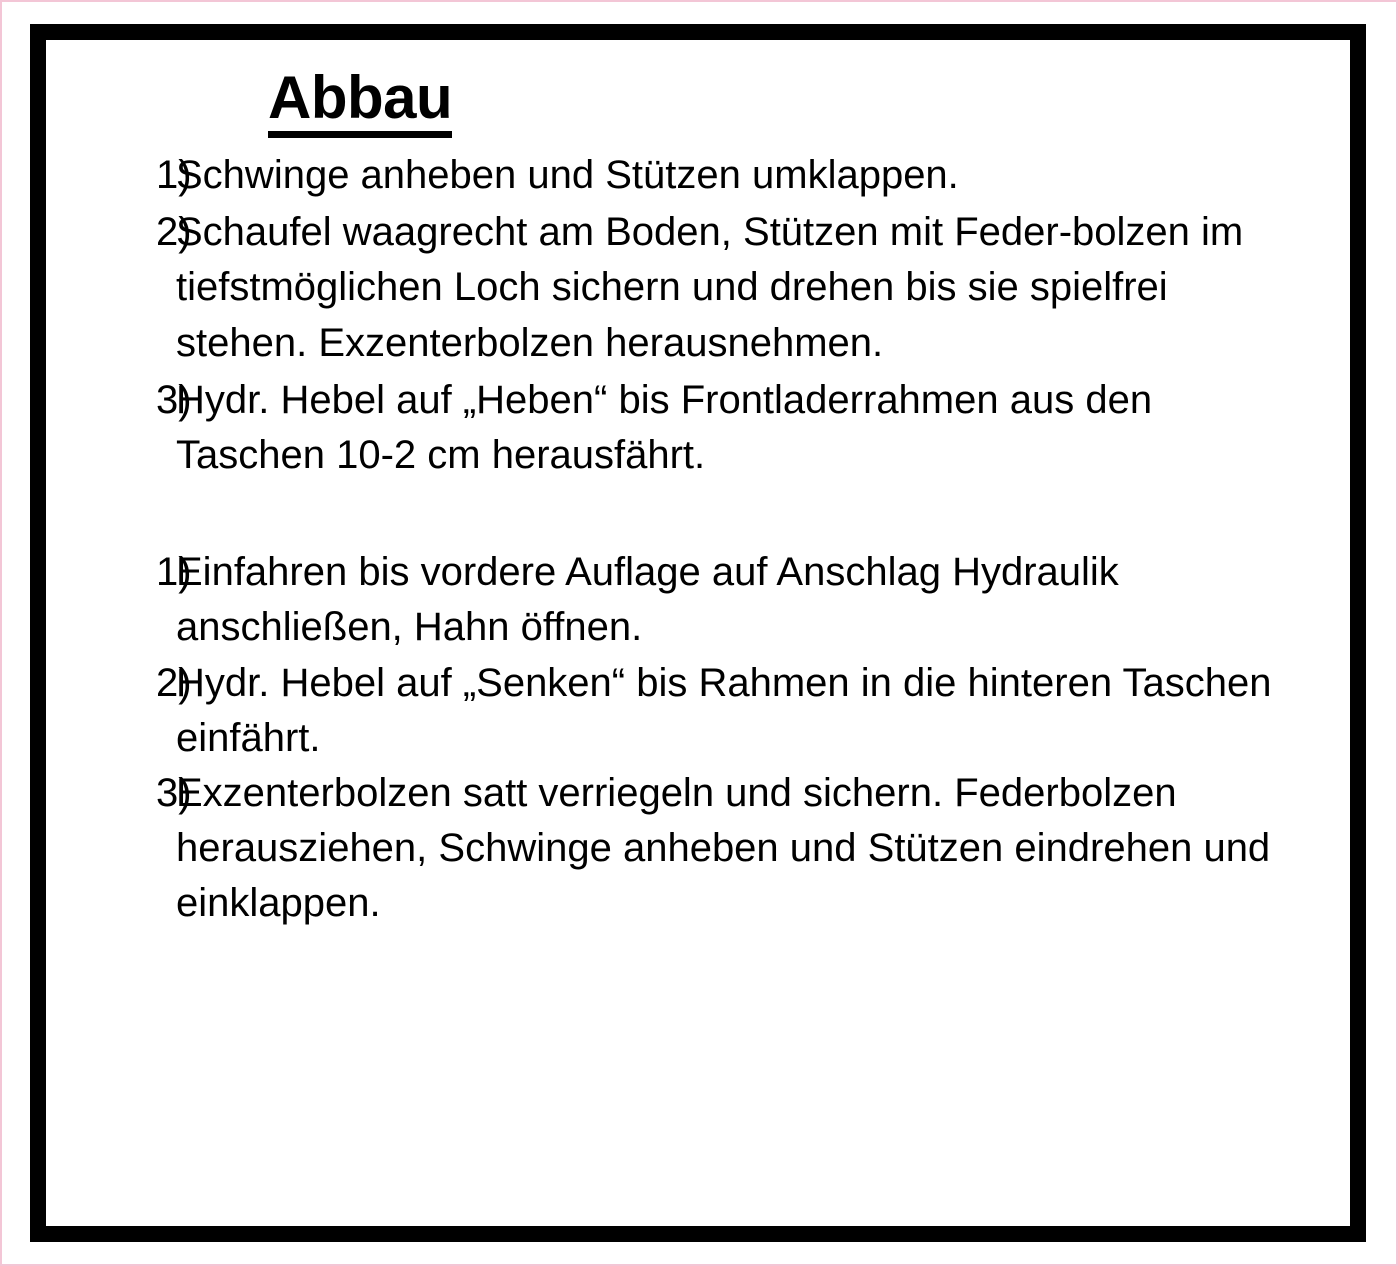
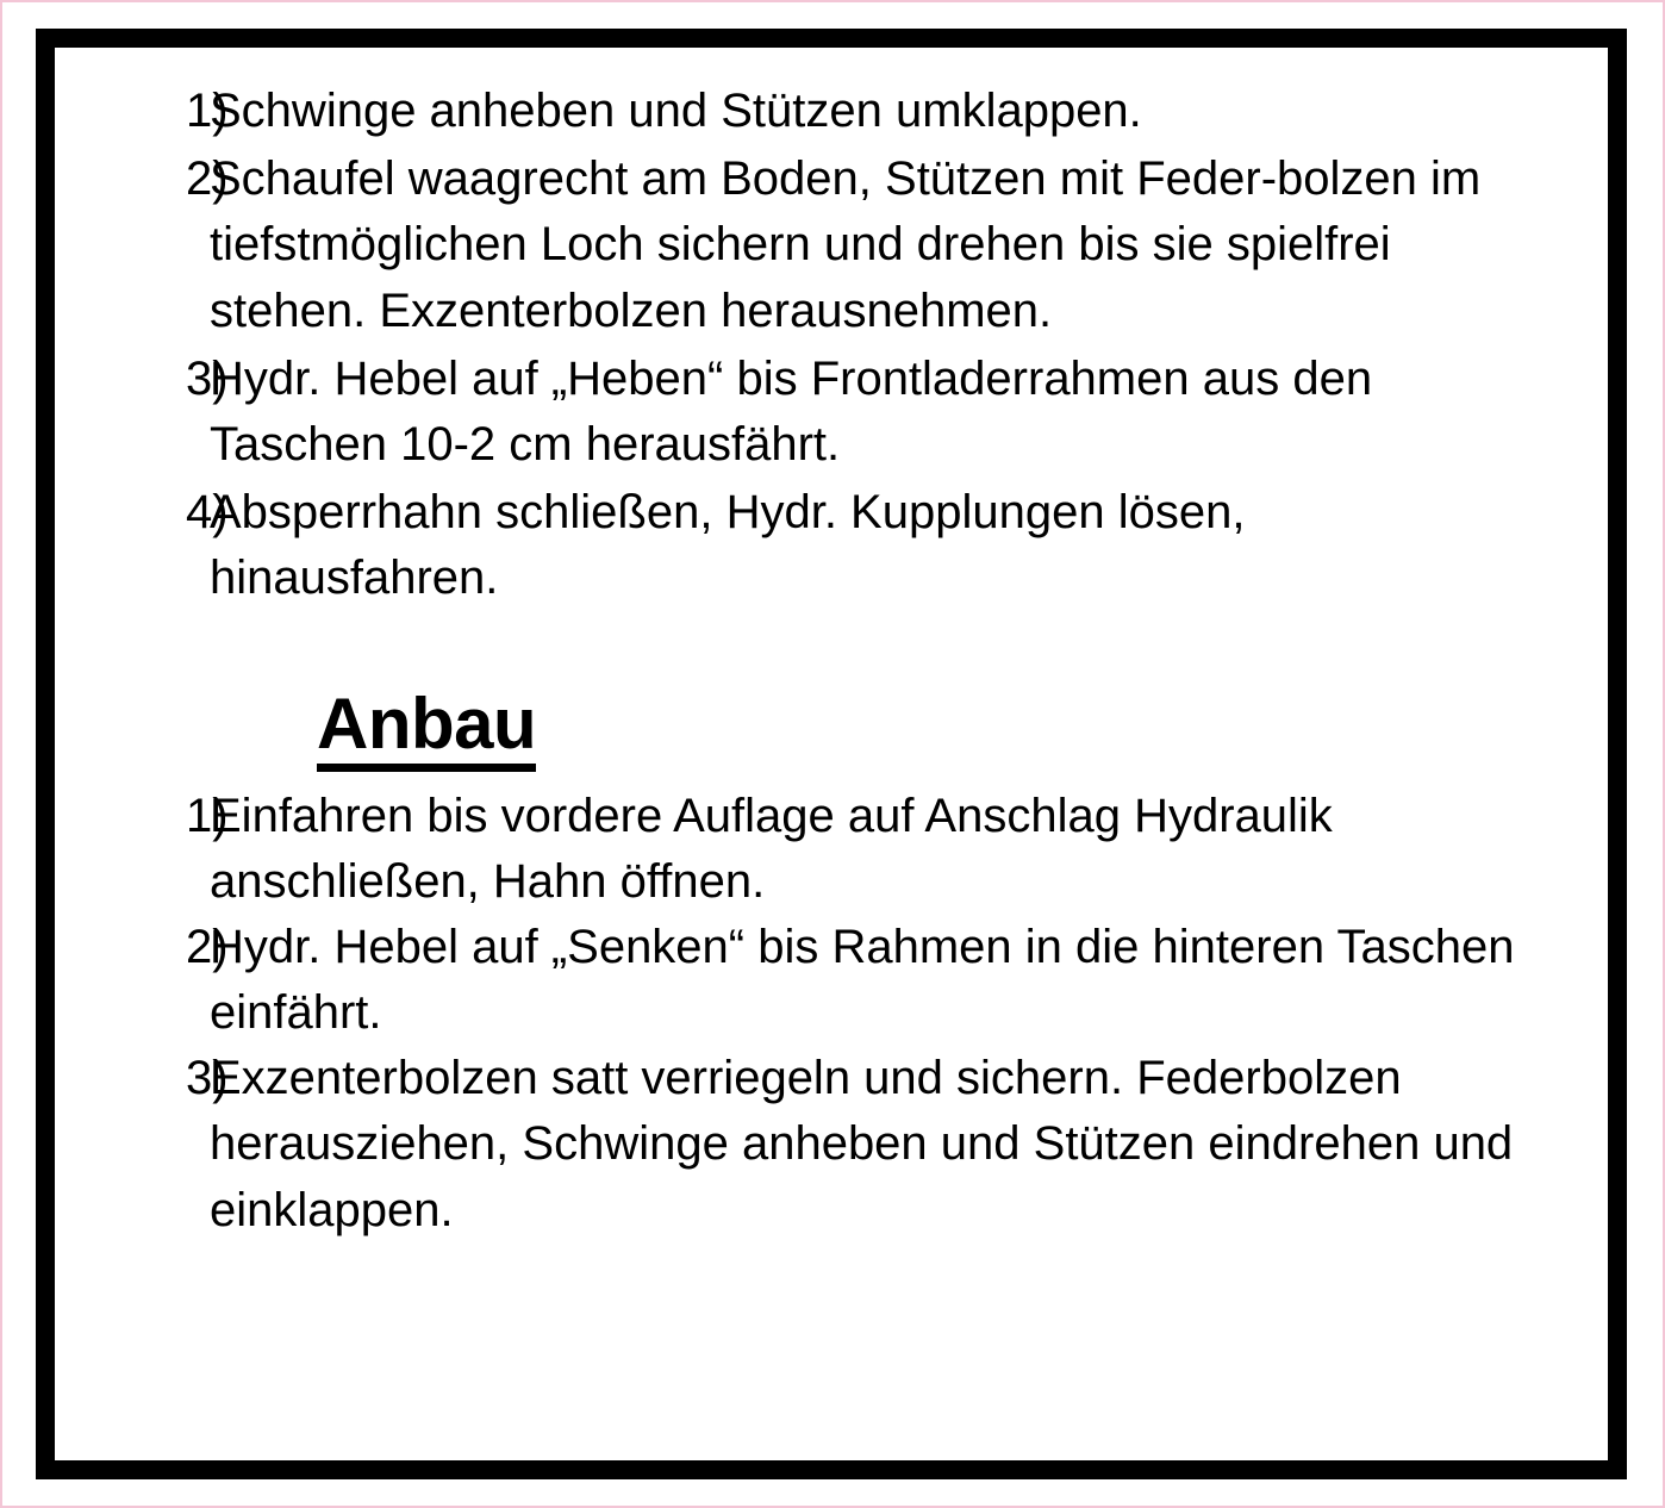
- Abbau
  1)
  Schwinge anheben und Stützen umklappen.
  2)
  Schaufel waagrecht am Boden, Stützen mit Feder-bolzen im tiefstmöglichen Loch sichern und drehen bis sie spielfrei stehen. Exzenterbolzen herausnehmen.
  3)
  Hydr. Hebel auf „Heben“ bis Frontladerrahmen aus den Taschen 10-2 cm herausfährt.
+ 4)
+ Absperrhahn schließen, Hydr. Kupplungen lösen, hinausfahren.
+ Anbau
  1)
  Einfahren bis vordere Auflage auf Anschlag Hydraulik anschließen, Hahn öffnen.
  2)
  Hydr. Hebel auf „Senken“ bis Rahmen in die hinteren Taschen einfährt.
  3)
  Exzenterbolzen satt verriegeln und sichern. Federbolzen herausziehen, Schwinge anheben und Stützen eindrehen und einklappen.
